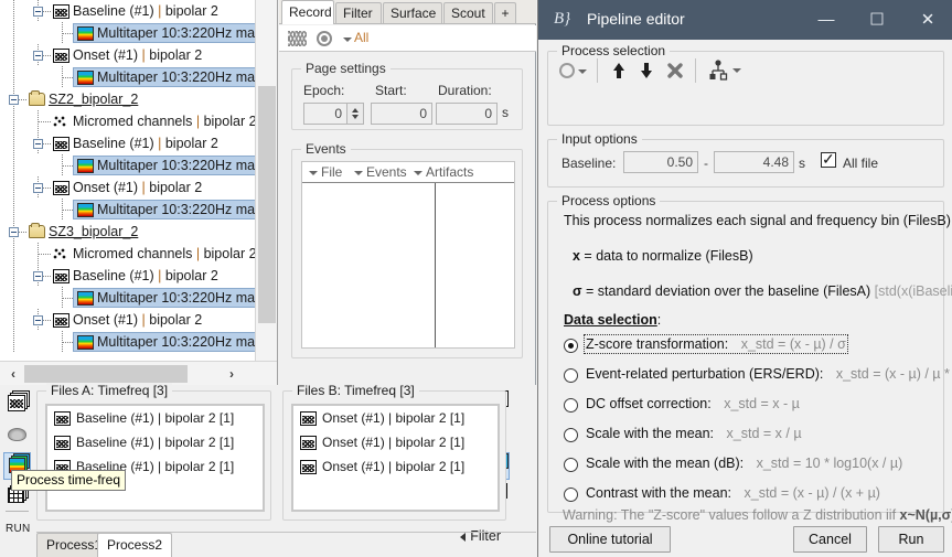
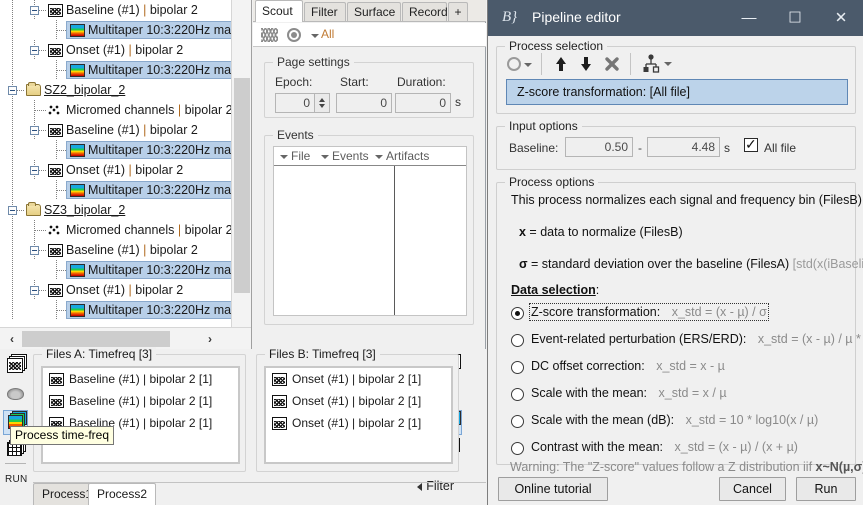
  Baseline (#1) | bipolar 2
  Multitaper 10:3:220Hz ma
  Onset (#1) | bipolar 2
  Multitaper 10:3:220Hz ma
  SZ2_bipolar_2
  Micromed channels | bipolar 2
  Baseline (#1) | bipolar 2
  Multitaper 10:3:220Hz ma
  Onset (#1) | bipolar 2
  Multitaper 10:3:220Hz ma
  SZ3_bipolar_2
  Micromed channels | bipolar 2
  Baseline (#1) | bipolar 2
  Multitaper 10:3:220Hz ma
  Onset (#1) | bipolar 2
  Multitaper 10:3:220Hz ma
  ‹
  ›
- Record
+ Scout
  Filter
  Surface
- Scout
+ Record
  +
  All
  Page settings
  Epoch:
  Start:
  Duration:
  0
  0
  0
  s
  Events
  File
  Events
  Artifacts
  RUN
  Files A: Timefreq [3]
  Baseline (#1) | bipolar 2 [1]
  Baseline (#1) | bipolar 2 [1]
  Baseline (#1) | bipolar 2 [1]
  Files B: Timefreq [3]
  Onset (#1) | bipolar 2 [1]
  Onset (#1) | bipolar 2 [1]
  Onset (#1) | bipolar 2 [1]
  Process time-freq
  Filter
  Process
  Process2
  B}
  Pipeline editor
  —
  ☐
  ✕
  Process selection
+ Z-score transformation: [All file]
  Input options
  Baseline:
  0.50
  -
  4.48
  s
  All file
  Process options
  This process normalizes each signal and frequency bin (FilesB)
  x = data to normalize (FilesB)
  σ = standard deviation over the baseline (FilesA) [std(x(iBasel
  Data selection:
  Z-score transformation: x_std = (x - µ) / σ
  Event-related perturbation (ERS/ERD): x_std = (x - µ) / µ *
  DC offset correction: x_std = x - µ
  Scale with the mean: x_std = x / µ
  Scale with the mean (dB): x_std = 10 * log10(x / µ)
  Contrast with the mean: x_std = (x - µ) / (x + µ)
  Warning: The "Z-score" values follow a Z distribution iif x~N(µ,σ
  Online tutorial
  Cancel
  Run
